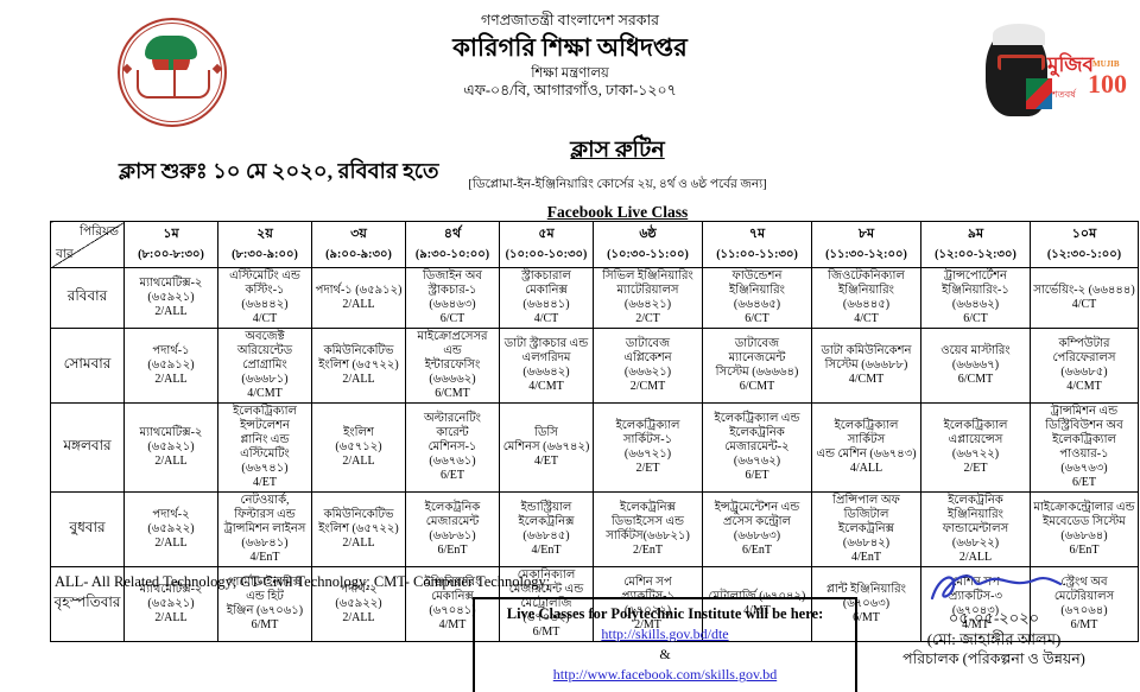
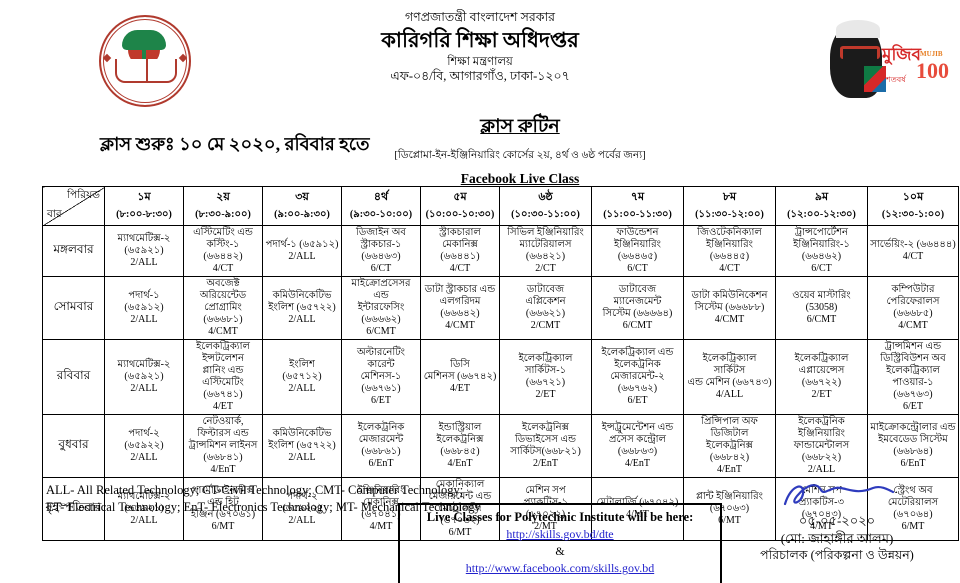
  গণপ্রজাতন্ত্রী বাংলাদেশ সরকার
  কারিগরি শিক্ষা অধিদপ্তর
  শিক্ষা মন্ত্রণালয়
  এফ-০৪/বি, আগারগাঁও, ঢাকা-১২০৭
  মুজিব
  MUJIB
  100
  শতবর্ষ
  ক্লাস শুরুঃ ১০ মে ২০২০, রবিবার হতে
  ক্লাস রুটিন
  [ডিপ্লোমা-ইন-ইঞ্জিনিয়ারিং কোর্সের ২য়, ৪র্থ ও ৬ষ্ঠ পর্বের জন্য]
  Facebook Live Class
  পিরিয়ড বার	১ম(৮:০০-৮:৩০)	২য়(৮:৩০-৯:০০)	৩য়(৯:০০-৯:৩০)	৪র্থ(৯:৩০-১০:০০)	৫ম(১০:০০-১০:৩০)	৬ষ্ঠ(১০:৩০-১১:০০)	৭ম(১১:০০-১১:৩০)	৮ম(১১:৩০-১২:০০)	৯ম(১২:০০-১২:৩০)	১০ম(১২:৩০-১:০০)
- রবিবার	ম্যাথমেটিক্স-২ (৬৫৯২১) 2/ALL	এস্টিমেটিং এন্ড কস্টিং-১ (৬৬৪৪২) 4/CT	পদার্থ-১ (৬৫৯১২) 2/ALL	ডিজাইন অব স্ট্রাকচার-১ (৬৬৪৬৩) 6/CT	স্ট্রাকচারাল মেকানিক্স (৬৬৪৪১) 4/CT	সিভিল ইঞ্জিনিয়ারিং ম্যাটেরিয়ালস (৬৬৪২১) 2/CT	ফাউন্ডেশন ইঞ্জিনিয়ারিং (৬৬৪৬৫) 6/CT	জিওটেকনিক্যাল ইঞ্জিনিয়ারিং (৬৬৪৪৫) 4/CT	ট্রান্সপোর্টেশন ইঞ্জিনিয়ারিং-১ (৬৬৪৬২) 6/CT	সার্ভেয়িং-২ (৬৬৪৪৪) 4/CT
+ মঙ্গলবার	ম্যাথমেটিক্স-২ (৬৫৯২১) 2/ALL	এস্টিমেটিং এন্ড কস্টিং-১ (৬৬৪৪২) 4/CT	পদার্থ-১ (৬৫৯১২) 2/ALL	ডিজাইন অব স্ট্রাকচার-১ (৬৬৪৬৩) 6/CT	স্ট্রাকচারাল মেকানিক্স (৬৬৪৪১) 4/CT	সিভিল ইঞ্জিনিয়ারিং ম্যাটেরিয়ালস (৬৬৪২১) 2/CT	ফাউন্ডেশন ইঞ্জিনিয়ারিং (৬৬৪৬৫) 6/CT	জিওটেকনিক্যাল ইঞ্জিনিয়ারিং (৬৬৪৪৫) 4/CT	ট্রান্সপোর্টেশন ইঞ্জিনিয়ারিং-১ (৬৬৪৬২) 6/CT	সার্ভেয়িং-২ (৬৬৪৪৪) 4/CT
- সোমবার	পদার্থ-১ (৬৫৯১২) 2/ALL	অবজেক্ট অরিয়েন্টেড প্রোগ্রামিং (৬৬৬৮১) 4/CMT	কমিউনিকেটিভ ইংলিশ (৬৫৭২২) 2/ALL	মাইক্রোপ্রসেসর এন্ড ইন্টারফেসিং (৬৬৬৬২) 6/CMT	ডাটা স্ট্রাকচার এন্ড এলগরিদম (৬৬৬৪২) 4/CMT	ডাটাবেজ এপ্লিকেশন (৬৬৬২১) 2/CMT	ডাটাবেজ ম্যানেজমেন্ট সিস্টেম (৬৬৬৬৪) 6/CMT	ডাটা কমিউনিকেশন সিস্টেম (৬৬৬৮৮) 4/CMT	ওয়েব মাস্টারিং (৬৬৬৬৭) 6/CMT	কম্পিউটার পেরিফেরালস (৬৬৬৮৫) 4/CMT
+ সোমবার	পদার্থ-১ (৬৫৯১২) 2/ALL	অবজেক্ট অরিয়েন্টেড প্রোগ্রামিং (৬৬৬৮১) 4/CMT	কমিউনিকেটিভ ইংলিশ (৬৫৭২২) 2/ALL	মাইক্রোপ্রসেসর এন্ড ইন্টারফেসিং (৬৬৬৬২) 6/CMT	ডাটা স্ট্রাকচার এন্ড এলগরিদম (৬৬৬৪২) 4/CMT	ডাটাবেজ এপ্লিকেশন (৬৬৬২১) 2/CMT	ডাটাবেজ ম্যানেজমেন্ট সিস্টেম (৬৬৬৬৪) 6/CMT	ডাটা কমিউনিকেশন সিস্টেম (৬৬৬৮৮) 4/CMT	ওয়েব মাস্টারিং (53058) 6/CMT	কম্পিউটার পেরিফেরালস (৬৬৬৮৫) 4/CMT
- মঙ্গলবার	ম্যাথমেটিক্স-২ (৬৫৯২১) 2/ALL	ইলেকট্রিক্যাল ইন্সটলেশন প্লানিং এন্ড এস্টিমেটিং (৬৬৭৪১) 4/ET	ইংলিশ (৬৫৭১২) 2/ALL	অল্টারনেটিং কারেন্ট মেশিনস-১ (৬৬৭৬১) 6/ET	ডিসি মেশিনস (৬৬৭৪২) 4/ET	ইলেকট্রিক্যাল সার্কিটস-১ (৬৬৭২১) 2/ET	ইলেকট্রিক্যাল এন্ড ইলেকট্রনিক মেজারমেন্ট-২ (৬৬৭৬২) 6/ET	ইলেকট্রিক্যাল সার্কিটস এন্ড মেশিন (৬৬৭৪৩) 4/ALL	ইলেকট্রিক্যাল এপ্লায়েন্সেস (৬৬৭২২) 2/ET	ট্রান্সমিশন এন্ড ডিস্ট্রিবিউশন অব ইলেকট্রিক্যাল পাওয়ার-১ (৬৬৭৬৩) 6/ET
+ রবিবার	ম্যাথমেটিক্স-২ (৬৫৯২১) 2/ALL	ইলেকট্রিক্যাল ইন্সটলেশন প্লানিং এন্ড এস্টিমেটিং (৬৬৭৪১) 4/ET	ইংলিশ (৬৫৭১২) 2/ALL	অল্টারনেটিং কারেন্ট মেশিনস-১ (৬৬৭৬১) 6/ET	ডিসি মেশিনস (৬৬৭৪২) 4/ET	ইলেকট্রিক্যাল সার্কিটস-১ (৬৬৭২১) 2/ET	ইলেকট্রিক্যাল এন্ড ইলেকট্রনিক মেজারমেন্ট-২ (৬৬৭৬২) 6/ET	ইলেকট্রিক্যাল সার্কিটস এন্ড মেশিন (৬৬৭৪৩) 4/ALL	ইলেকট্রিক্যাল এপ্লায়েন্সেস (৬৬৭২২) 2/ET	ট্রান্সমিশন এন্ড ডিস্ট্রিবিউশন অব ইলেকট্রিক্যাল পাওয়ার-১ (৬৬৭৬৩) 6/ET
- বুধবার	পদার্থ-২ (৬৫৯২২) 2/ALL	নেটওয়ার্ক, ফিল্টারস এন্ড ট্রান্সমিশন লাইনস (৬৬৮৪১) 4/EnT	কমিউনিকেটিভ ইংলিশ (৬৫৭২২) 2/ALL	ইলেকট্রনিক মেজারমেন্ট (৬৬৮৬১) 6/EnT	ইন্ডাস্ট্রিয়াল ইলেকট্রনিক্স (৬৬৮৪৫) 4/EnT	ইলেকট্রনিক্স ডিভাইসেস এন্ড সার্কিটস(৬৬৮২১) 2/EnT	ইন্সট্রুমেন্টেশন এন্ড প্রসেস কন্ট্রোল (৬৬৮৬৩) 6/EnT	প্রিন্সিপাল অফ ডিজিটাল ইলেকট্রনিক্স (৬৬৮৪২) 4/EnT	ইলেকট্রনিক ইঞ্জিনিয়ারিং ফান্ডামেন্টালস (৬৬৮২২) 2/ALL	মাইক্রোকন্ট্রোলার এন্ড ইমবেডেড সিস্টেম (৬৬৮৬৪) 6/EnT
+ বুধবার	পদার্থ-২ (৬৫৯২২) 2/ALL	নেটওয়ার্ক, ফিল্টারস এন্ড ট্রান্সমিশন লাইনস (৬৬৮৪১) 4/EnT	কমিউনিকেটিভ ইংলিশ (৬৫৭২২) 2/ALL	ইলেকট্রনিক মেজারমেন্ট (৬৬৮৬১) 6/EnT	ইন্ডাস্ট্রিয়াল ইলেকট্রনিক্স (৬৬৮৪৫) 4/EnT	ইলেকট্রনিক্স ডিভাইসেস এন্ড সার্কিটস(৬৬৮২১) 2/EnT	ইন্সট্রুমেন্টেশন এন্ড প্রসেস কন্ট্রোল (৬৬৮৬৩) 4/EnT	প্রিন্সিপাল অফ ডিজিটাল ইলেকট্রনিক্স (৬৬৮৪২) 4/EnT	ইলেকট্রনিক ইঞ্জিনিয়ারিং ফান্ডামেন্টালস (৬৬৮২২) 2/ALL	মাইক্রোকন্ট্রোলার এন্ড ইমবেডেড সিস্টেম (৬৬৮৬৪) 6/EnT
  বৃহস্পতিবার	ম্যাথমেটিক্স-২ (৬৫৯২১) 2/ALL	থার্মোডাইনামিক্স এন্ড হিট ইঞ্জিন (৬৭০৬১) 6/MT	পদার্থ-২ (৬৫৯২২) 2/ALL	ইঞ্জিনিয়ারিং মেকানিক্স (৬৭০৪১) 4/MT	মেকানিক্যাল মেজারমেন্ট এন্ড মেট্রোলজি (৬৭০৬২) 6/MT	মেশিন সপ প্র্যাকটিস-১ (৬৭০২২) 2/MT	মেটালার্জি (৬৭০৪২) 4/MT	প্লান্ট ইঞ্জিনিয়ারিং (৬৭০৬৩) 6/MT	মেশি সপ প্র্যাকটিস-৩ (৬৭০৪৩) 4/MT	স্ট্রেংথ অব মেটেরিয়ালস (৬৭০৬৪) 6/MT
  ALL- All Related Technology; CT-Civil Technology; CMT- Computer Technology;
+ ET- Electrical Technology; EnT- Electronics Technology; MT- Mechanical Technology
  Live Classes for Polytechnic Institute will be here:
  http://skills.gov.bd/dte
  &
  http://www.facebook.com/skills.gov.bd
  ০৫-০৫-২০২০
  (মো: জাহাঙ্গীর আলম)
  পরিচালক (পরিকল্পনা ও উন্নয়ন)
